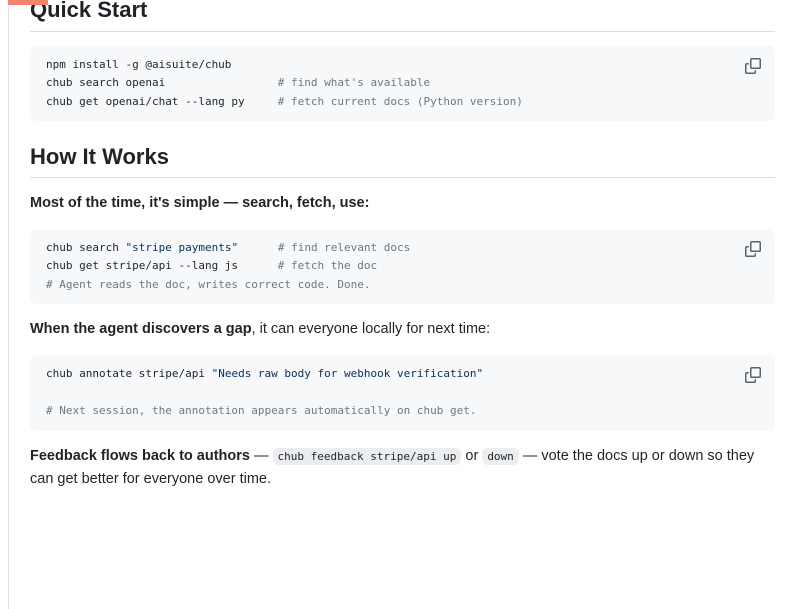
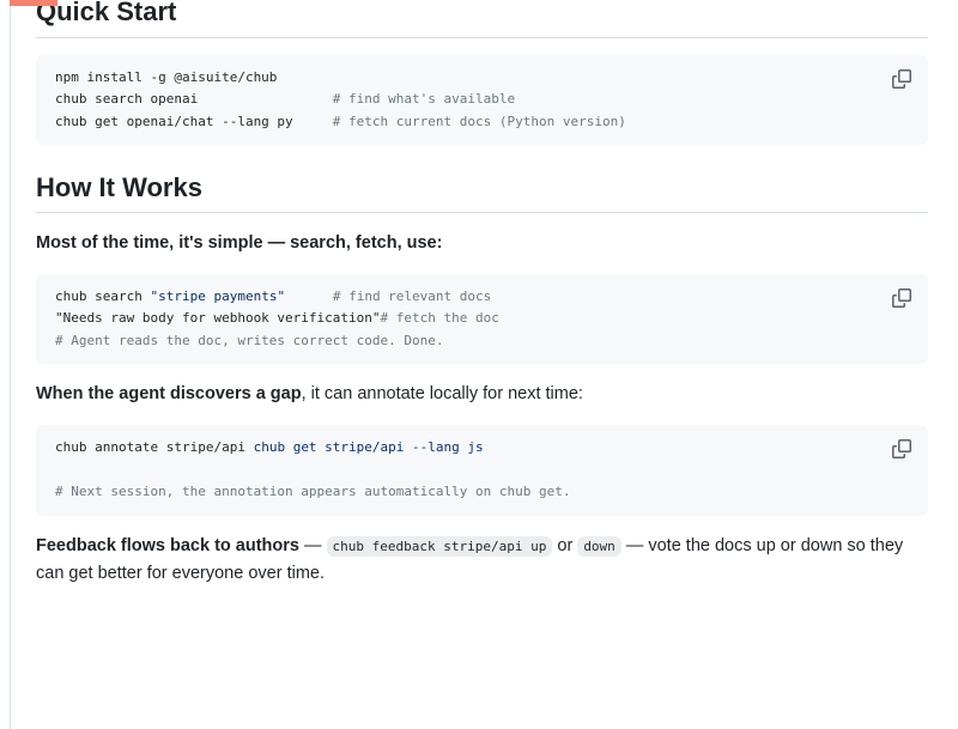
  Quick Start
  npm install -g @aisuite/chub chub search openai # find what's available chub get openai/chat --lang py # fetch current docs (Python version)
  How It Works
  Most of the time, it's simple — search, fetch, use:
- chub search "stripe payments" # find relevant docs chub get stripe/api --lang js # fetch the doc # Agent reads the doc, writes correct code. Done.
+ chub search "stripe payments" # find relevant docs "Needs raw body for webhook verification"# fetch the doc # Agent reads the doc, writes correct code. Done.
- When the agent discovers a gap, it can everyone locally for next time:
+ When the agent discovers a gap, it can annotate locally for next time:
- chub annotate stripe/api "Needs raw body for webhook verification" # Next session, the annotation appears automatically on chub get.
+ chub annotate stripe/api chub get stripe/api --lang js # Next session, the annotation appears automatically on chub get.
  Feedback flows back to authors — chub feedback stripe/api up or down — vote the docs up or down so they can get better for everyone over time.
